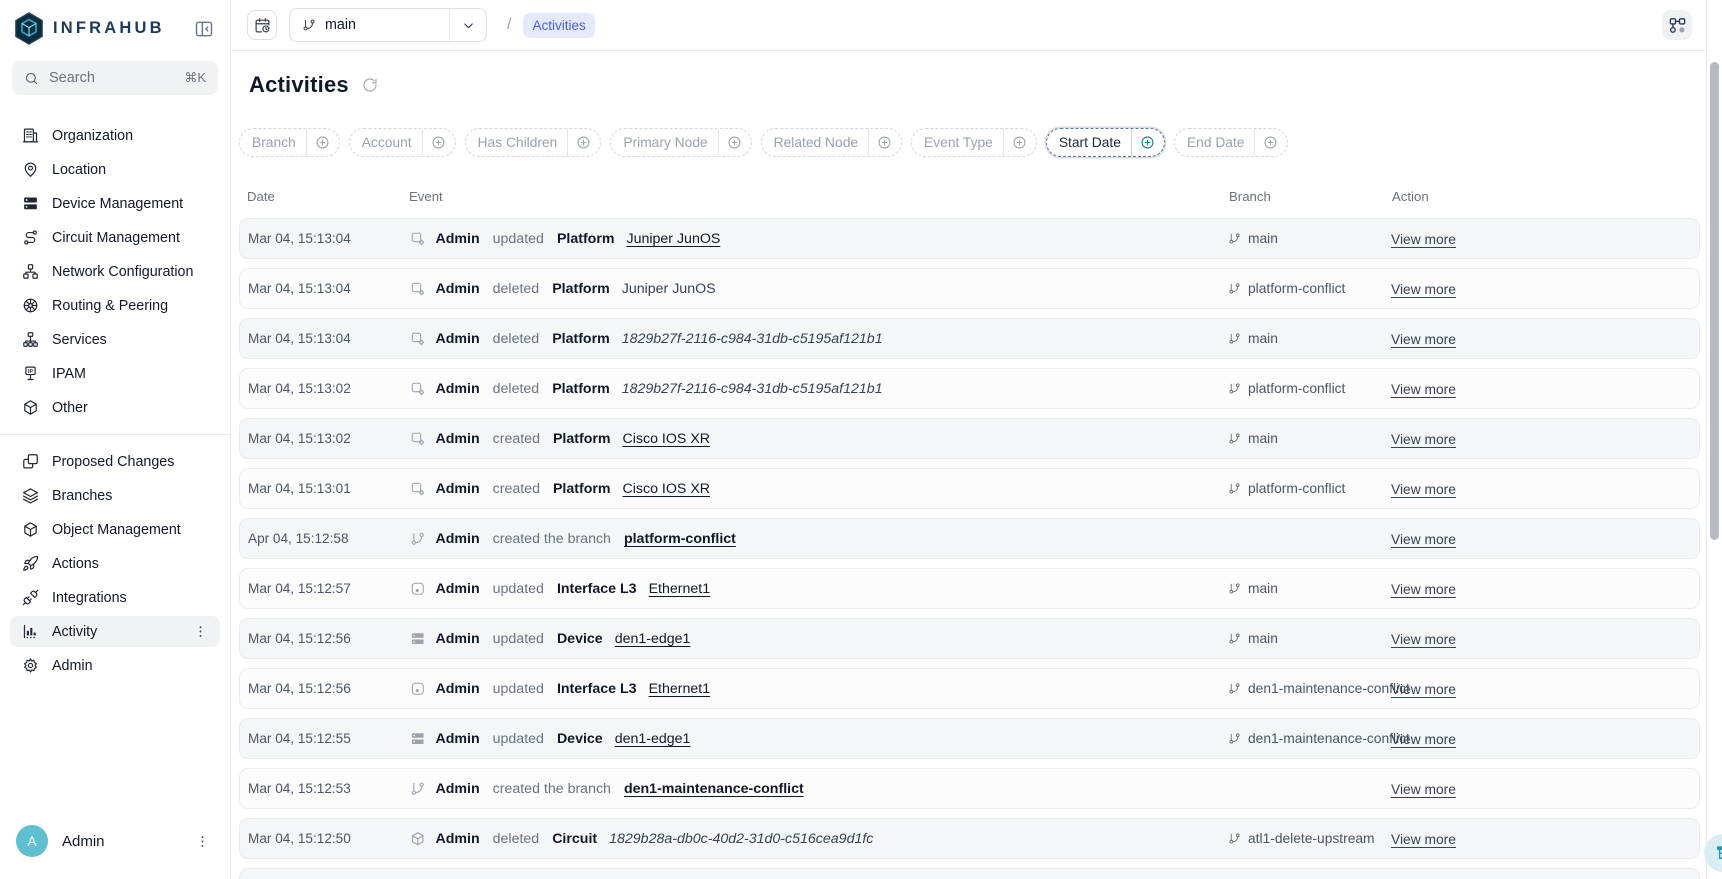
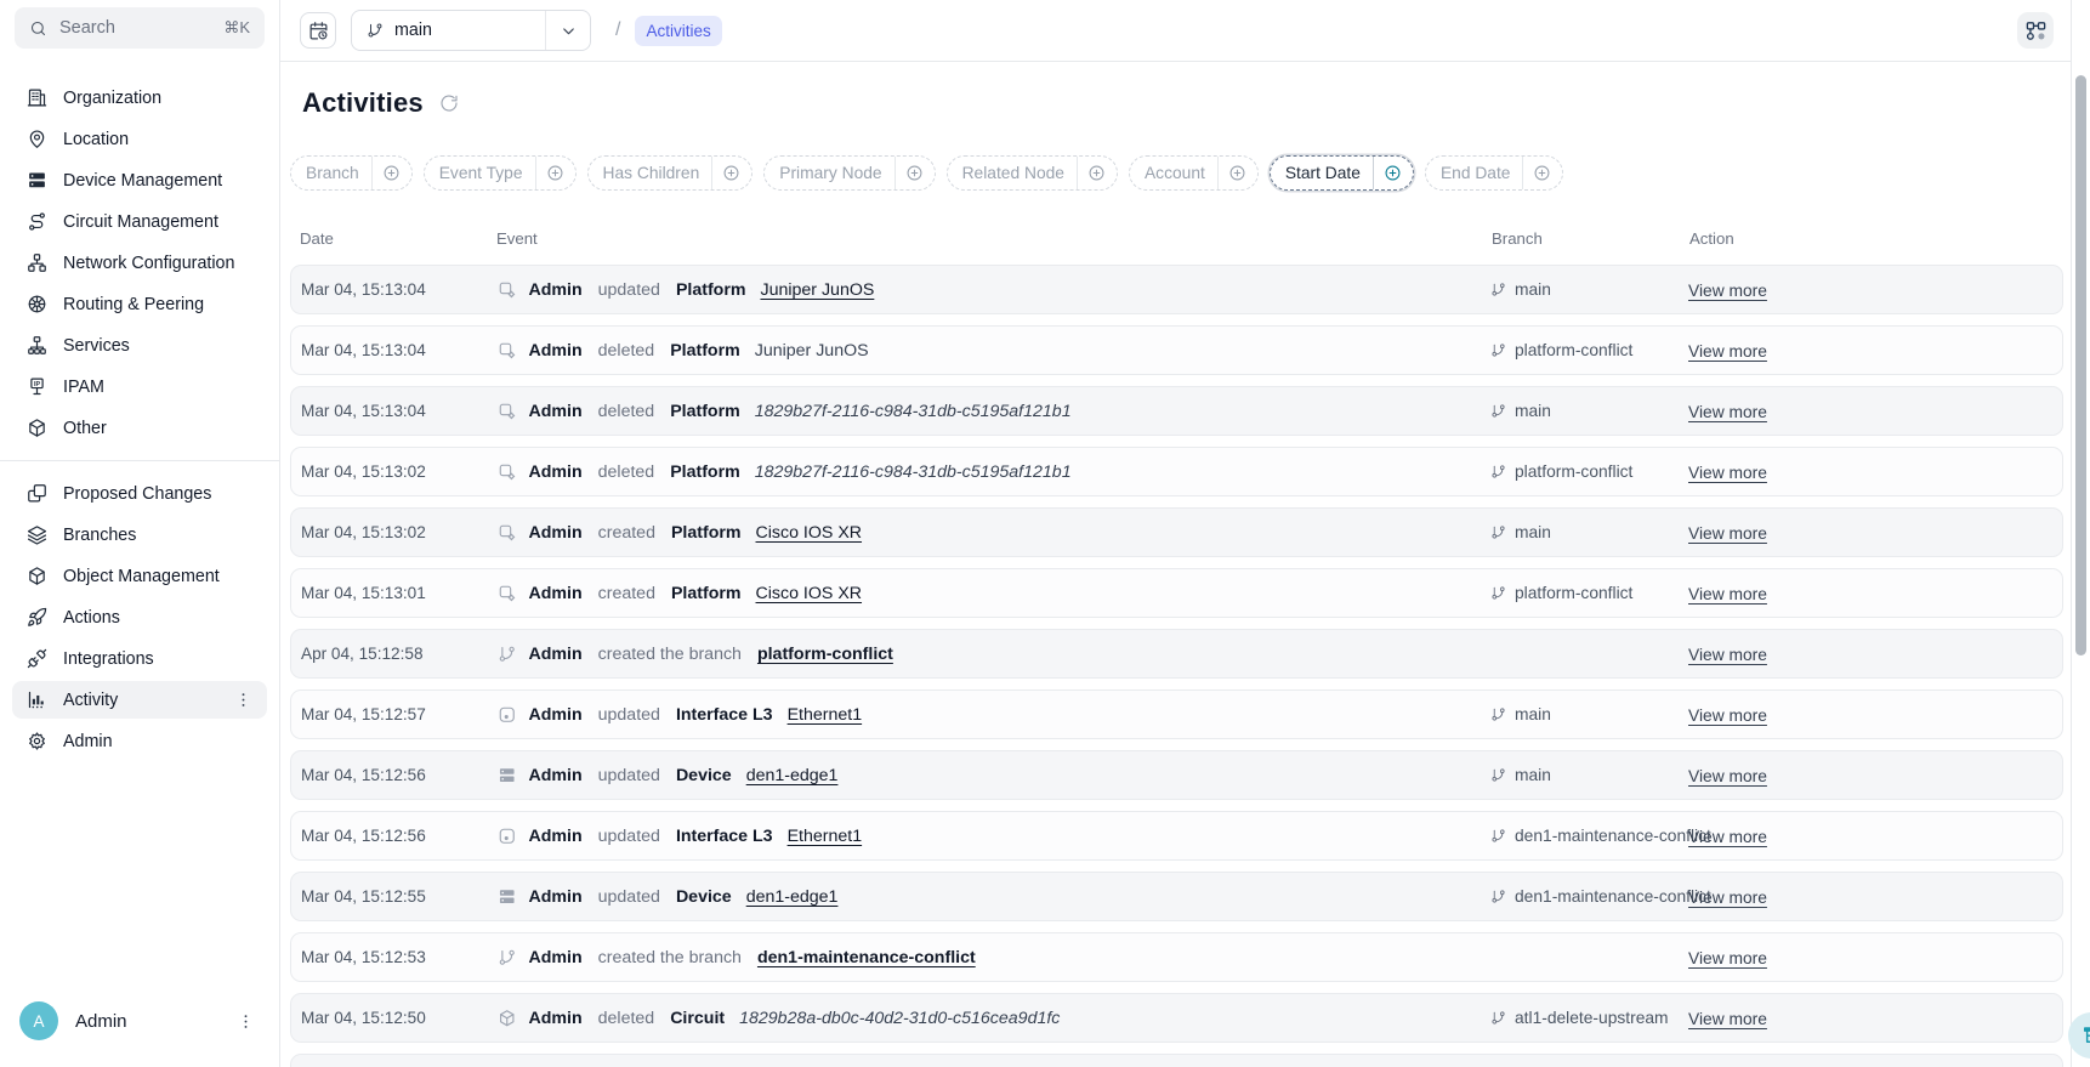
- INFRAHUB
  Search
  ⌘K
  Organization
  Location
  Device Management
  Circuit Management
  Network Configuration
  Routing & Peering
  Services
  IPAM
  Other
  Proposed Changes
  Branches
  Object Management
  Actions
  Integrations
  Activity
  Admin
  A
  Admin
  main
  /
  Activities
  Activities
  Branch
- Account
+ Event Type
  Has Children
  Primary Node
  Related Node
- Event Type
+ Account
  Start Date
  End Date
  Date
  Event
  Branch
  Action
  Mar 04, 15:13:04
  Admin
  updated
  Platform
  Juniper JunOS
  main
  View more
  Mar 04, 15:13:04
  Admin
  deleted
  Platform
  Juniper JunOS
  platform-conflict
  View more
  Mar 04, 15:13:04
  Admin
  deleted
  Platform
  1829b27f-2116-c984-31db-c5195af121b1
  main
  View more
  Mar 04, 15:13:02
  Admin
  deleted
  Platform
  1829b27f-2116-c984-31db-c5195af121b1
  platform-conflict
  View more
  Mar 04, 15:13:02
  Admin
  created
  Platform
  Cisco IOS XR
  main
  View more
  Mar 04, 15:13:01
  Admin
  created
  Platform
  Cisco IOS XR
  platform-conflict
  View more
  Apr 04, 15:12:58
  Admin
  created the branch
  platform-conflict
  View more
  Mar 04, 15:12:57
  Admin
  updated
  Interface L3
  Ethernet1
  main
  View more
  Mar 04, 15:12:56
  Admin
  updated
  Device
  den1-edge1
  main
  View more
  Mar 04, 15:12:56
  Admin
  updated
  Interface L3
  Ethernet1
  den1-maintenance-conflict
  View more
  Mar 04, 15:12:55
  Admin
  updated
  Device
  den1-edge1
  den1-maintenance-conflict
  View more
  Mar 04, 15:12:53
  Admin
  created the branch
  den1-maintenance-conflict
  View more
  Mar 04, 15:12:50
  Admin
  deleted
  Circuit
  1829b28a-db0c-40d2-31d0-c516cea9d1fc
  atl1-delete-upstream
  View more
